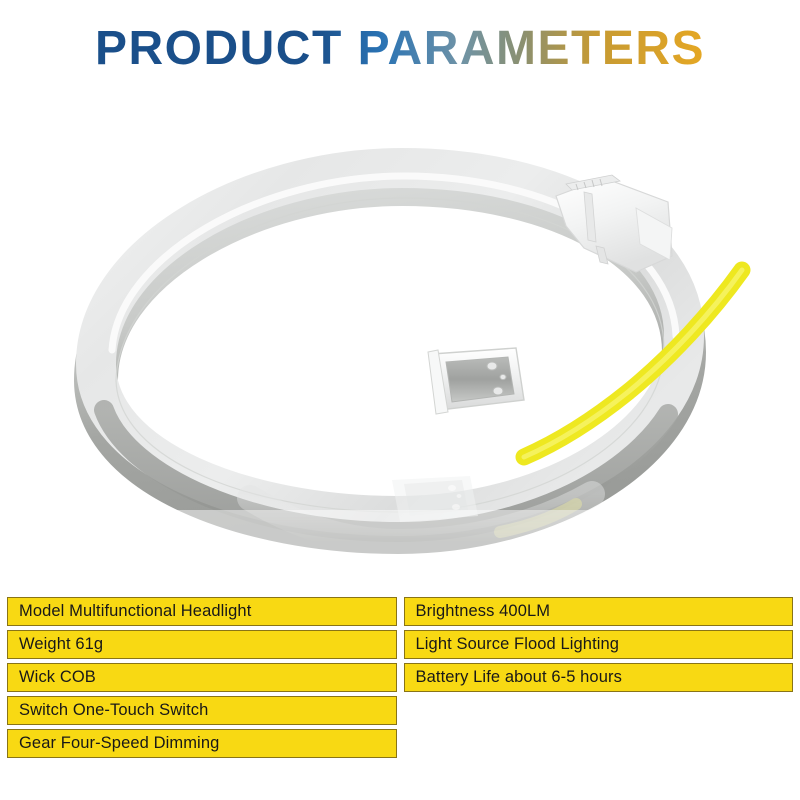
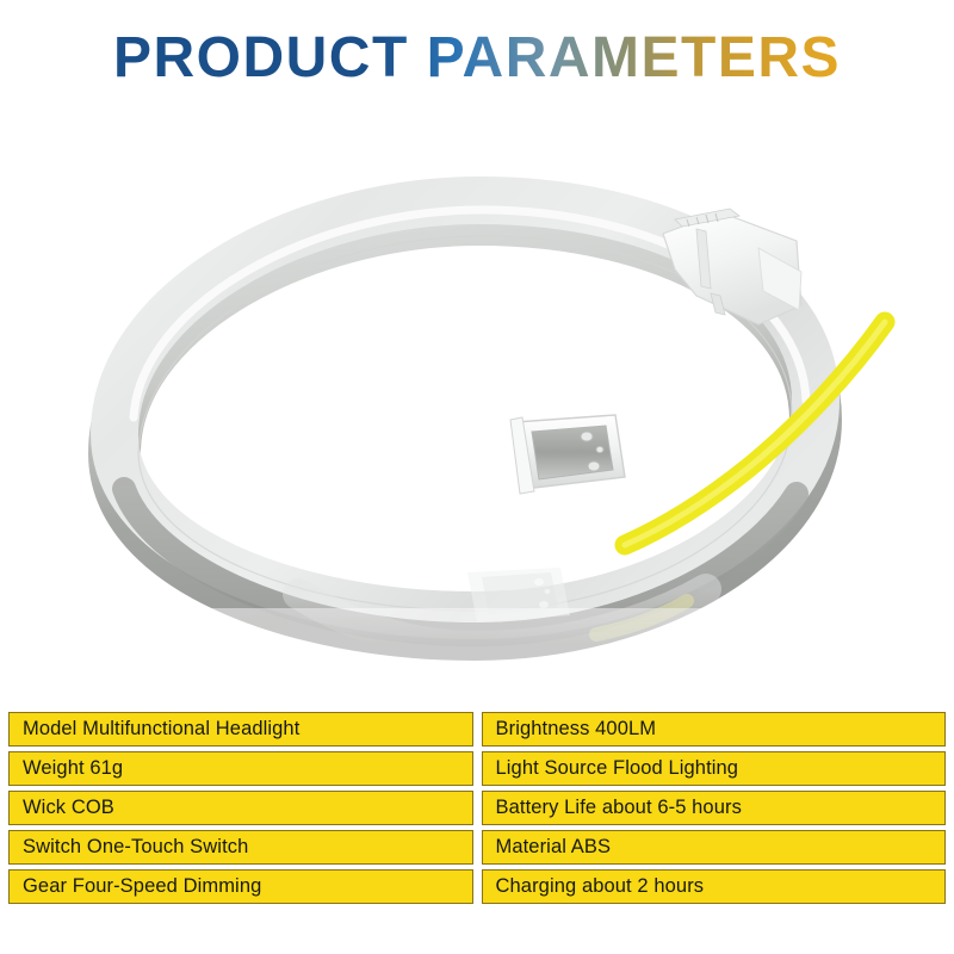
  PRODUCT PARAMETERS
  Model Multifunctional Headlight
  Weight 61g
  Wick COB
  Switch One-Touch Switch
  Gear Four-Speed Dimming
  Brightness 400LM
  Light Source Flood Lighting
  Battery Life about 6-5 hours
+ Material ABS
+ Charging about 2 hours
